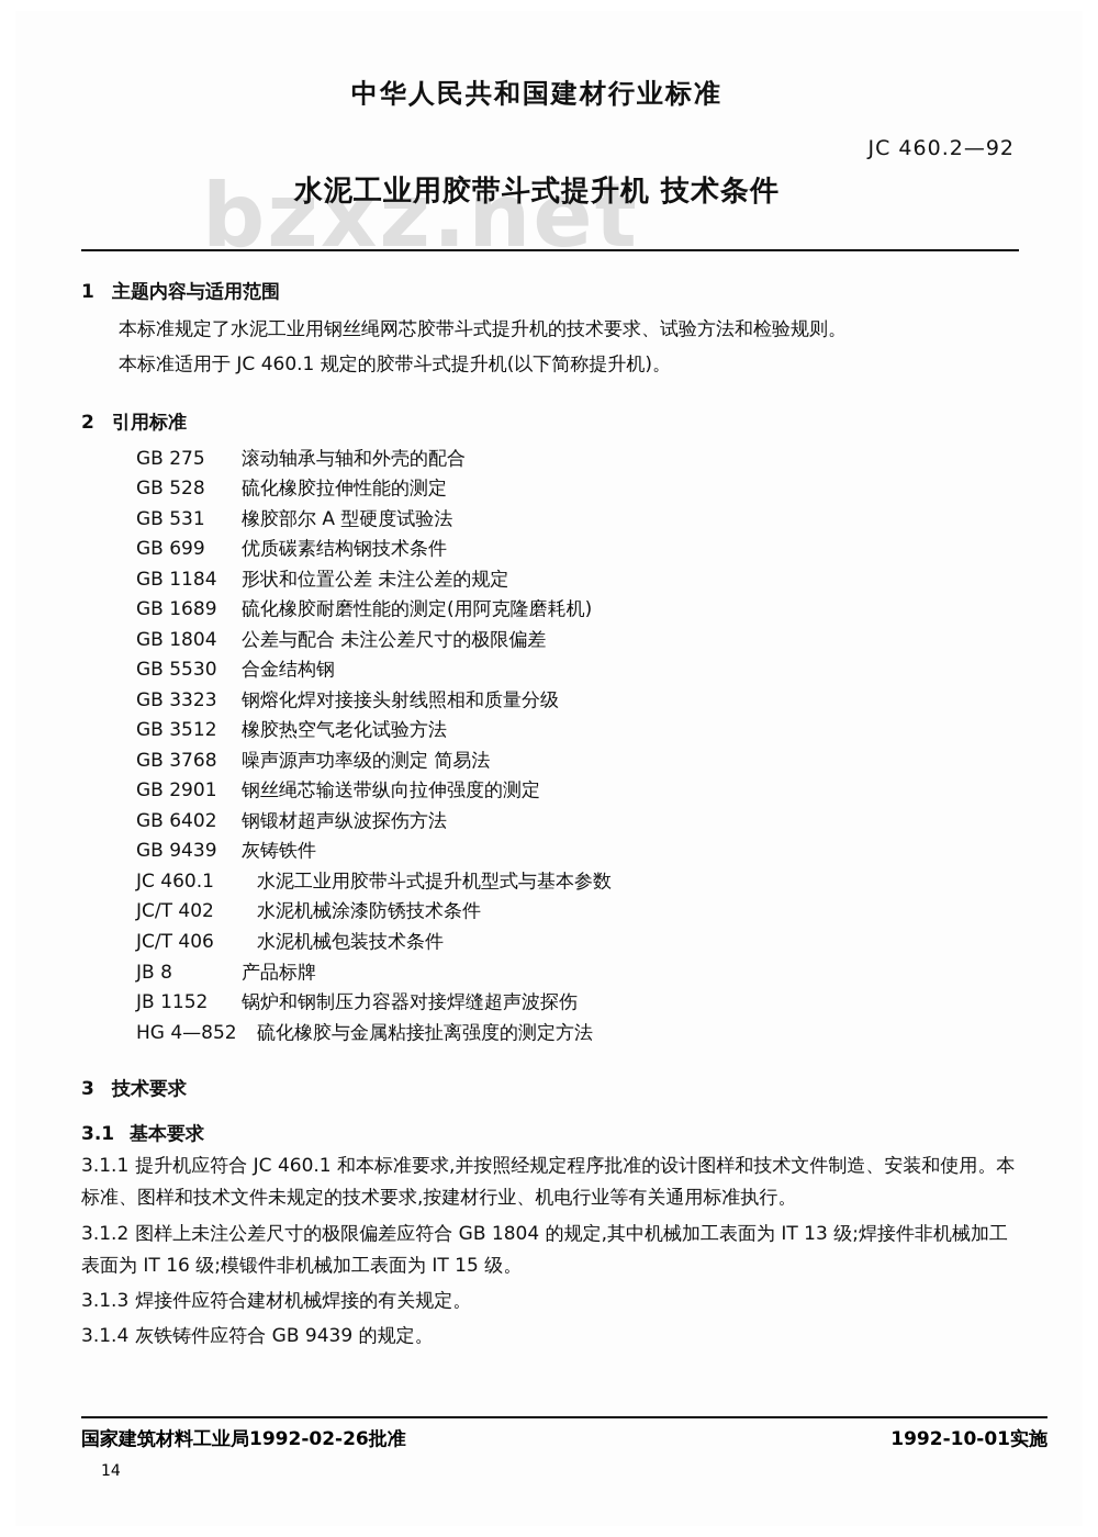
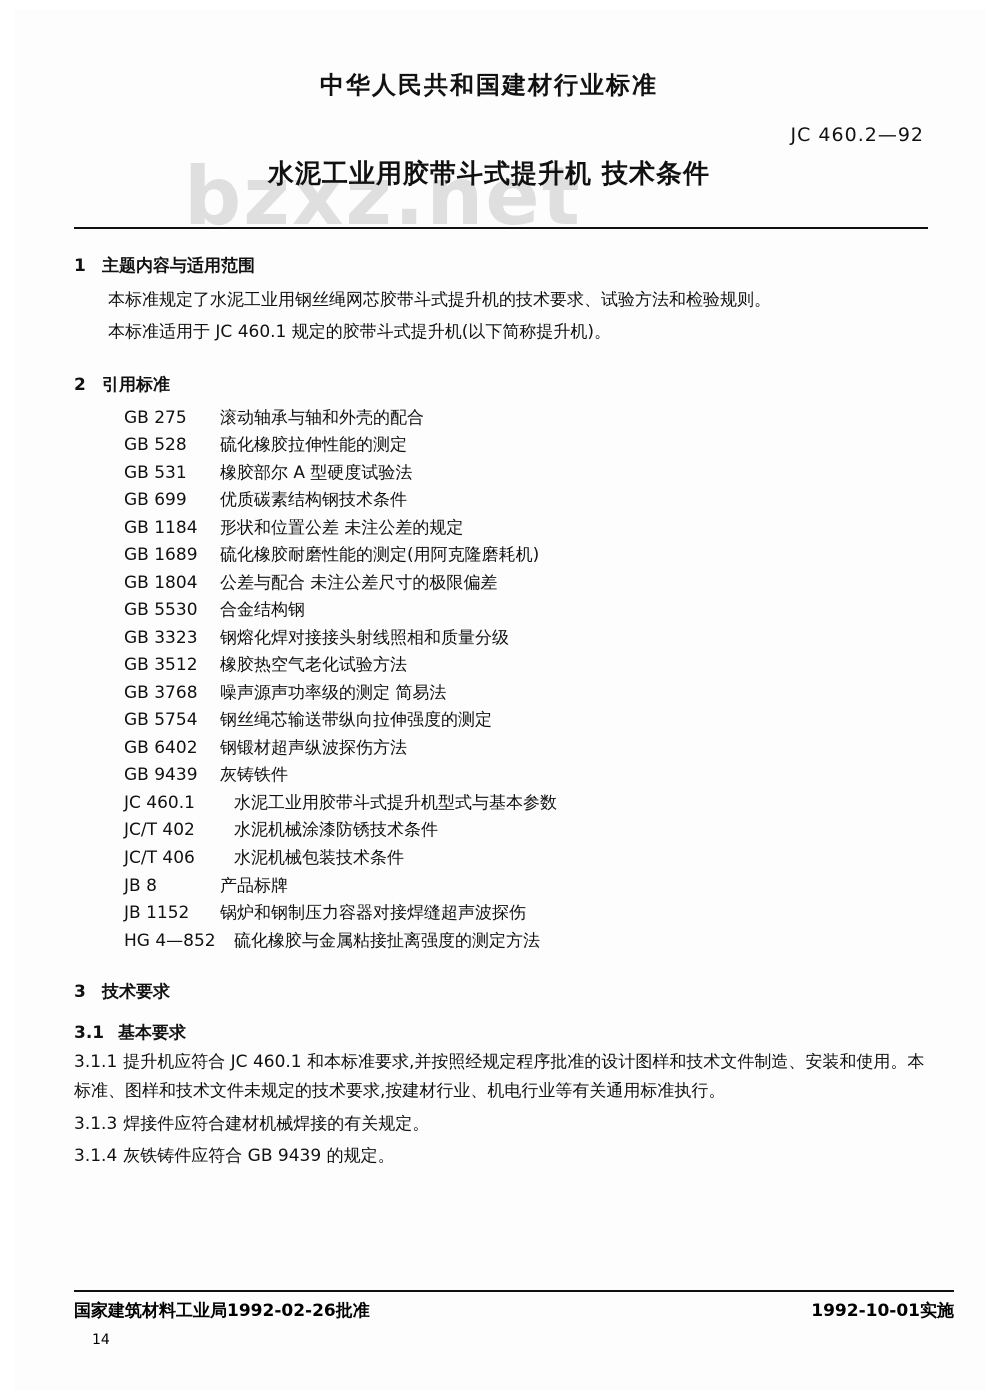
  bzxz.net
  中华人民共和国建材行业标准
  JC 460.2—92
  水泥工业用胶带斗式提升机 技术条件
  1 主题内容与适用范围
  本标准规定了水泥工业用钢丝绳网芯胶带斗式提升机的技术要求、试验方法和检验规则。
  本标准适用于 JC 460.1 规定的胶带斗式提升机(以下简称提升机)。
  2 引用标准
  GB 275 滚动轴承与轴和外壳的配合
  GB 528 硫化橡胶拉伸性能的测定
  GB 531 橡胶部尔 A 型硬度试验法
  GB 699 优质碳素结构钢技术条件
  GB 1184 形状和位置公差 未注公差的规定
  GB 1689 硫化橡胶耐磨性能的测定(用阿克隆磨耗机)
  GB 1804 公差与配合 未注公差尺寸的极限偏差
  GB 5530 合金结构钢
  GB 3323 钢熔化焊对接接头射线照相和质量分级
  GB 3512 橡胶热空气老化试验方法
  GB 3768 噪声源声功率级的测定 简易法
- GB 2901 钢丝绳芯输送带纵向拉伸强度的测定
+ GB 5754 钢丝绳芯输送带纵向拉伸强度的测定
  GB 6402 钢锻材超声纵波探伤方法
  GB 9439 灰铸铁件
  JC 460.1 水泥工业用胶带斗式提升机型式与基本参数
  JC/T 402 水泥机械涂漆防锈技术条件
  JC/T 406 水泥机械包装技术条件
  JB 8 产品标牌
  JB 1152 锅炉和钢制压力容器对接焊缝超声波探伤
  HG 4—852 硫化橡胶与金属粘接扯离强度的测定方法
  3 技术要求
  3.1 基本要求
  3.1.1 提升机应符合 JC 460.1 和本标准要求,并按照经规定程序批准的设计图样和技术文件制造、安装和使用。本标准、图样和技术文件未规定的技术要求,按建材行业、机电行业等有关通用标准执行。
- 3.1.2 图样上未注公差尺寸的极限偏差应符合 GB 1804 的规定,其中机械加工表面为 IT 13 级;焊接件非机械加工表面为 IT 16 级;模锻件非机械加工表面为 IT 15 级。
  3.1.3 焊接件应符合建材机械焊接的有关规定。
  3.1.4 灰铁铸件应符合 GB 9439 的规定。
  国家建筑材料工业局1992-02-26批准
  1992-10-01实施
  14
